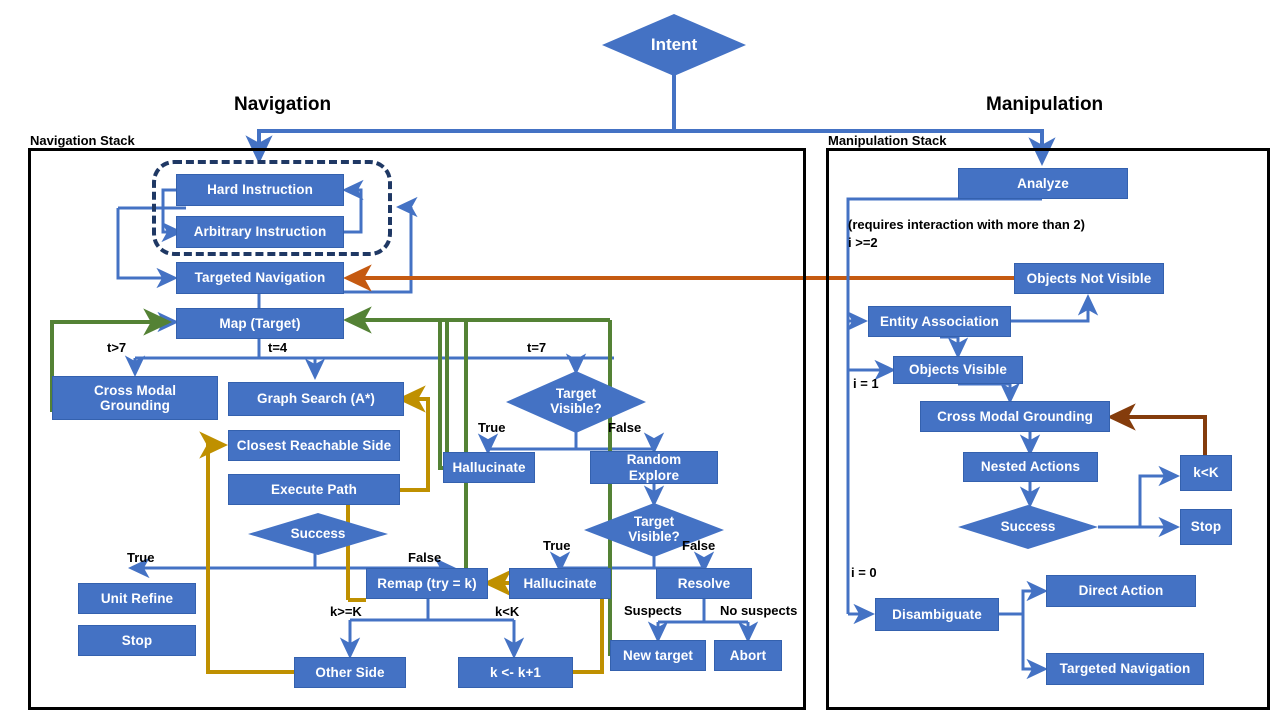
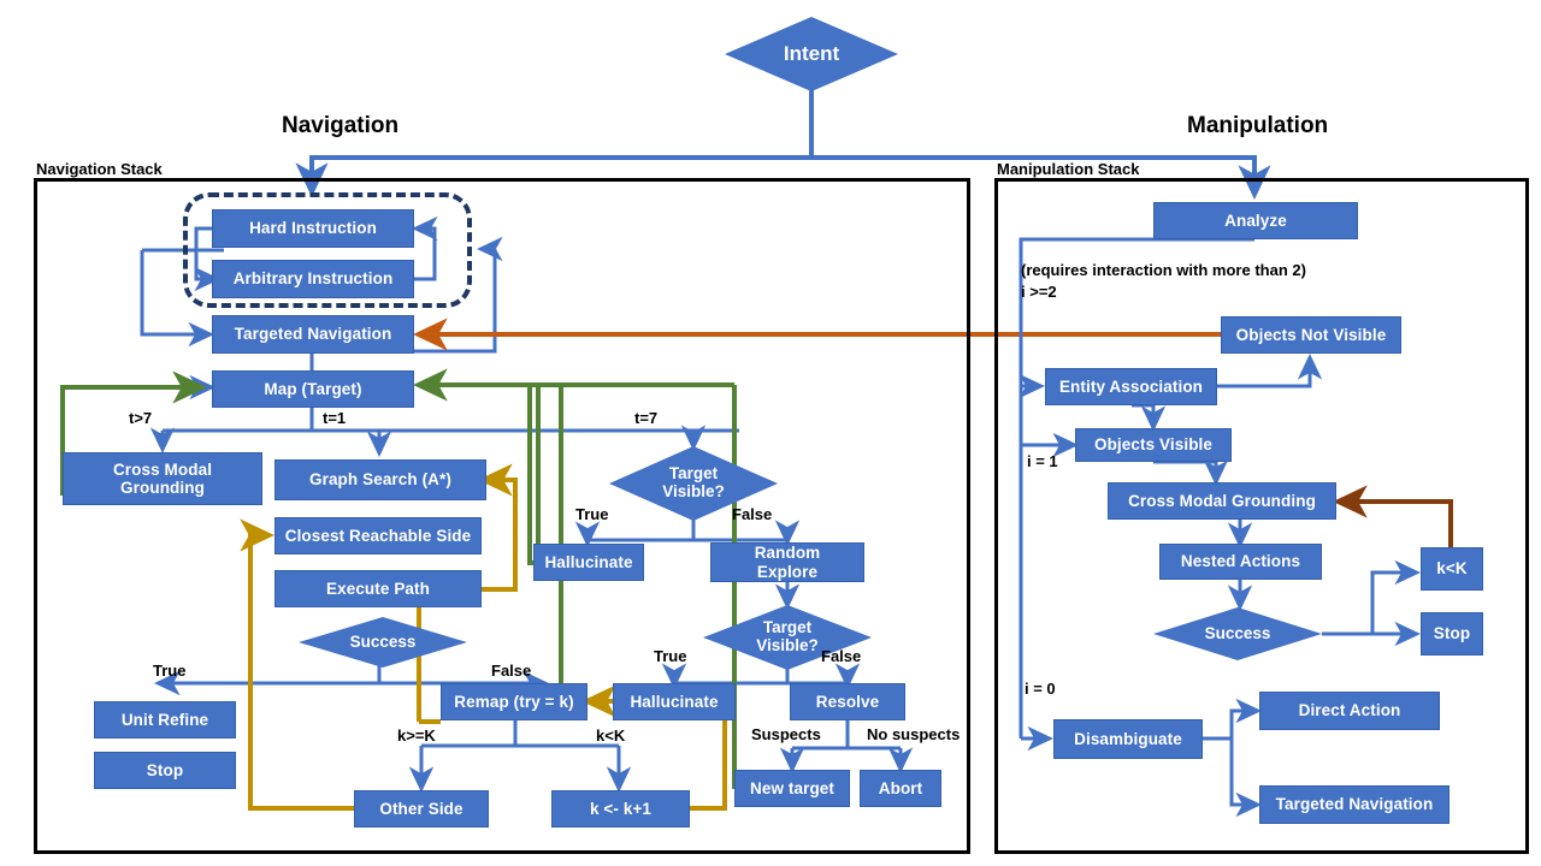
  Navigation Stack
  Manipulation Stack
  Intent
  Navigation
  Manipulation
  Hard Instruction
  Arbitrary Instruction
  Targeted Navigation
  Map (Target)
  Cross Modal Grounding
  Graph Search (A*)
  Closest Reachable Side
  Execute Path
  Success
  Unit Refine
  Stop
  Target Visible?
  Hallucinate
  Random Explore
  Target Visible?
  Hallucinate
  Resolve
  New target
  Abort
  Remap (try = k)
  Other Side
  k <- k+1
  t>7
- t=4
+ t=1
  t=7
  True
  False
  True
  False
  True
  False
  Suspects
  No suspects
  k>=K
  k<K
  Analyze
  Objects Not Visible
  Entity Association
  Objects Visible
  Cross Modal Grounding
  Nested Actions
  Success
  k<K
  Stop
  Disambiguate
  Direct Action
  Targeted Navigation
  (requires interaction with more than 2)
  i >=2
  i = 1
  i = 0
